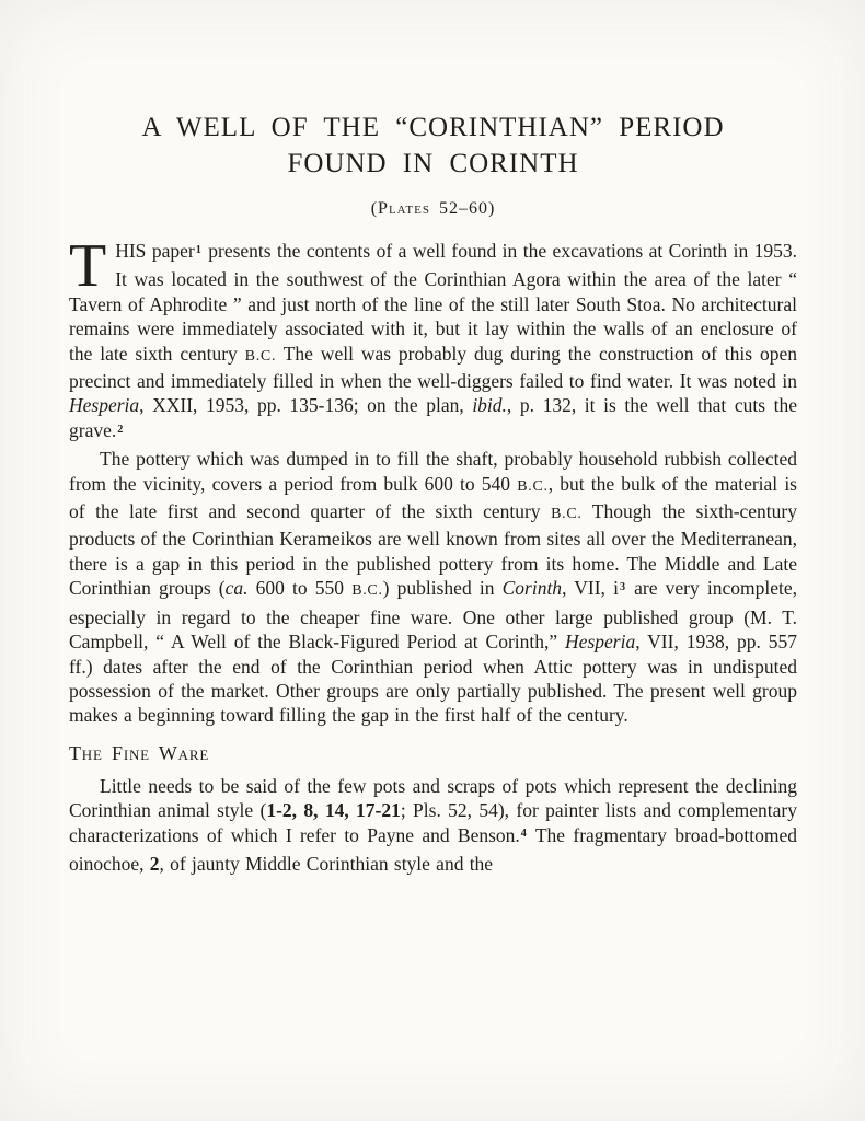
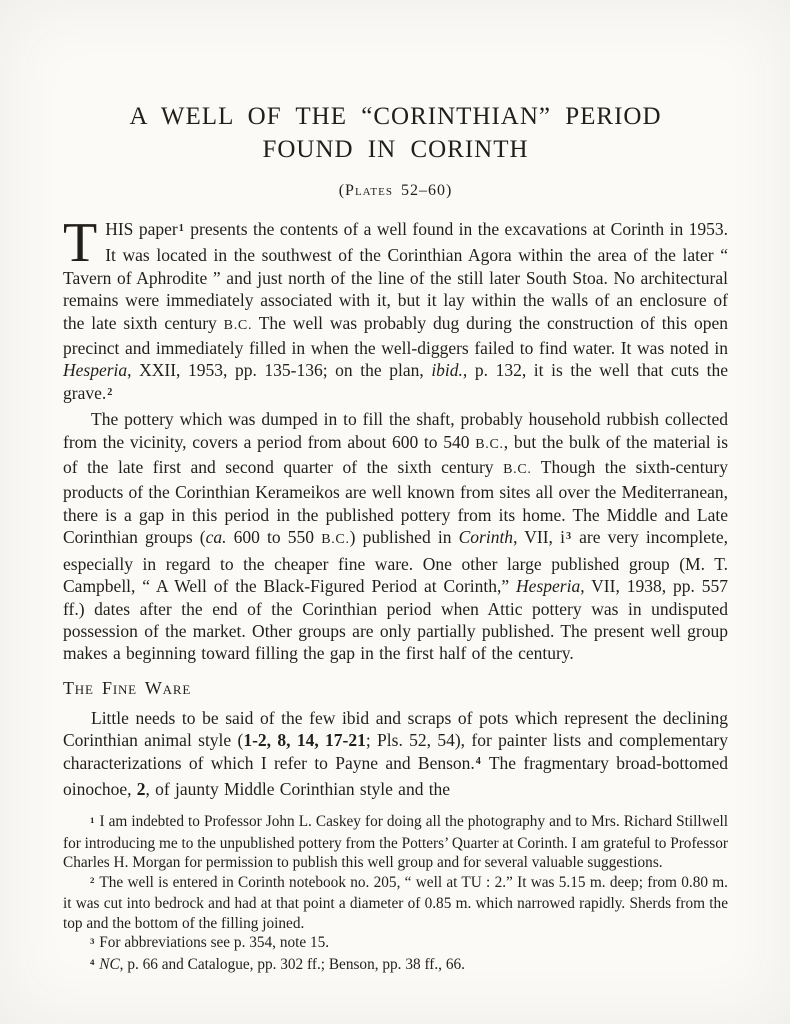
  A WELL OF THE “CORINTHIAN” PERIOD
  FOUND IN CORINTH
  (Plates 52–60)
  T
  HIS paper1 presents the contents of a well found in the excavations at Corinth in 1953. It was located in the southwest of the Corinthian Agora within the area of the later “ Tavern of Aphrodite ” and just north of the line of the still later South Stoa. No architectural remains were immediately associated with it, but it lay within the walls of an enclosure of the late sixth century B.C. The well was probably dug during the construction of this open precinct and immediately filled in when the well-diggers failed to find water. It was noted in Hesperia, XXII, 1953, pp. 135-136; on the plan, ibid., p. 132, it is the well that cuts the grave.2
- The pottery which was dumped in to fill the shaft, probably household rubbish collected from the vicinity, covers a period from bulk 600 to 540 B.C., but the bulk of the material is of the late first and second quarter of the sixth century B.C. Though the sixth-century products of the Corinthian Kerameikos are well known from sites all over the Mediterranean, there is a gap in this period in the published pottery from its home. The Middle and Late Corinthian groups (ca. 600 to 550 B.C.) published in Corinth, VII, i3 are very incomplete, especially in regard to the cheaper fine ware. One other large published group (M. T. Campbell, “ A Well of the Black-Figured Period at Corinth,” Hesperia, VII, 1938, pp. 557 ff.) dates after the end of the Corinthian period when Attic pottery was in undisputed possession of the market. Other groups are only partially published. The present well group makes a beginning toward filling the gap in the first half of the century.
+ The pottery which was dumped in to fill the shaft, probably household rubbish collected from the vicinity, covers a period from about 600 to 540 B.C., but the bulk of the material is of the late first and second quarter of the sixth century B.C. Though the sixth-century products of the Corinthian Kerameikos are well known from sites all over the Mediterranean, there is a gap in this period in the published pottery from its home. The Middle and Late Corinthian groups (ca. 600 to 550 B.C.) published in Corinth, VII, i3 are very incomplete, especially in regard to the cheaper fine ware. One other large published group (M. T. Campbell, “ A Well of the Black-Figured Period at Corinth,” Hesperia, VII, 1938, pp. 557 ff.) dates after the end of the Corinthian period when Attic pottery was in undisputed possession of the market. Other groups are only partially published. The present well group makes a beginning toward filling the gap in the first half of the century.
  The Fine Ware
- Little needs to be said of the few pots and scraps of pots which represent the declining Corinthian animal style (1-2, 8, 14, 17-21; Pls. 52, 54), for painter lists and complementary characterizations of which I refer to Payne and Benson.4 The fragmentary broad-bottomed oinochoe, 2, of jaunty Middle Corinthian style and the
+ Little needs to be said of the few ibid and scraps of pots which represent the declining Corinthian animal style (1-2, 8, 14, 17-21; Pls. 52, 54), for painter lists and complementary characterizations of which I refer to Payne and Benson.4 The fragmentary broad-bottomed oinochoe, 2, of jaunty Middle Corinthian style and the
+ 1 I am indebted to Professor John L. Caskey for doing all the photography and to Mrs. Richard Stillwell for introducing me to the unpublished pottery from the Potters’ Quarter at Corinth. I am grateful to Professor Charles H. Morgan for permission to publish this well group and for several valuable suggestions.
+ 2 The well is entered in Corinth notebook no. 205, “ well at TU : 2.” It was 5.15 m. deep; from 0.80 m. it was cut into bedrock and had at that point a diameter of 0.85 m. which narrowed rapidly. Sherds from the top and the bottom of the filling joined.
+ 3 For abbreviations see p. 354, note 15.
+ 4 NC, p. 66 and Catalogue, pp. 302 ff.; Benson, pp. 38 ff., 66.
